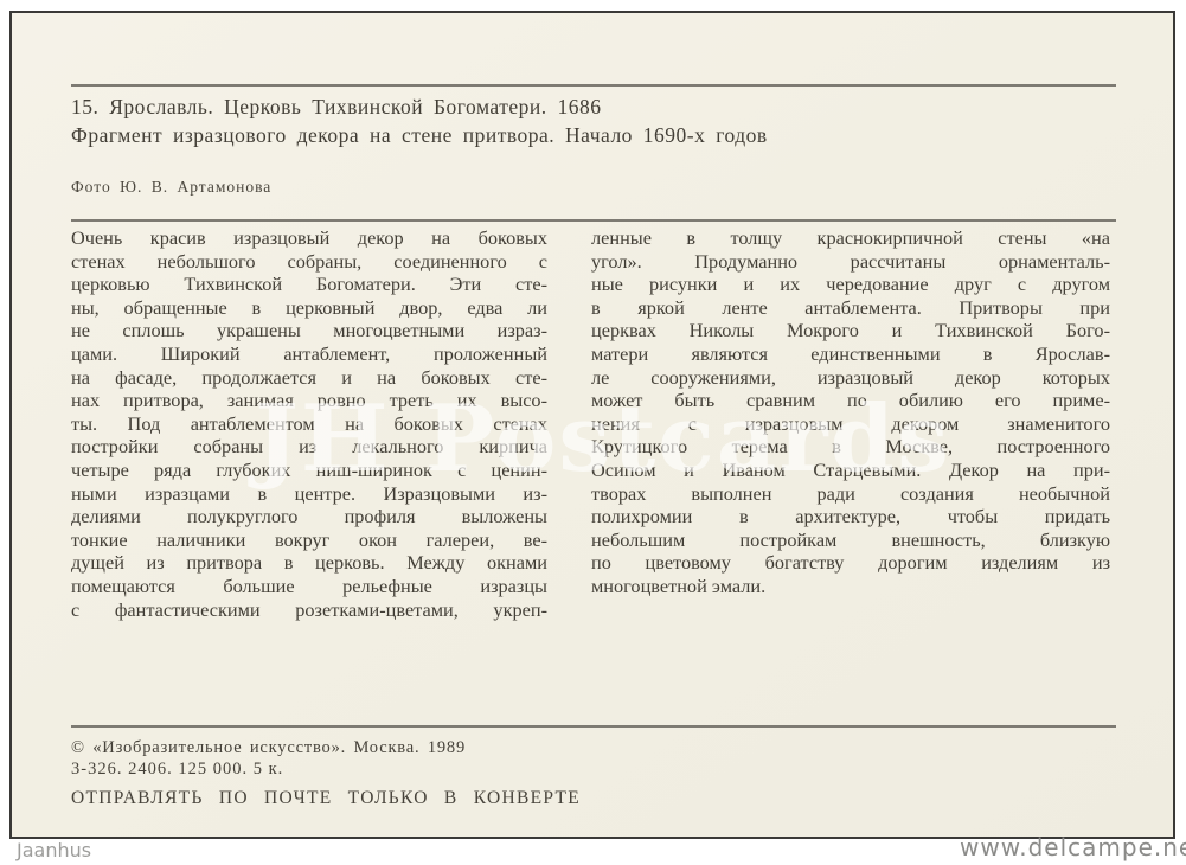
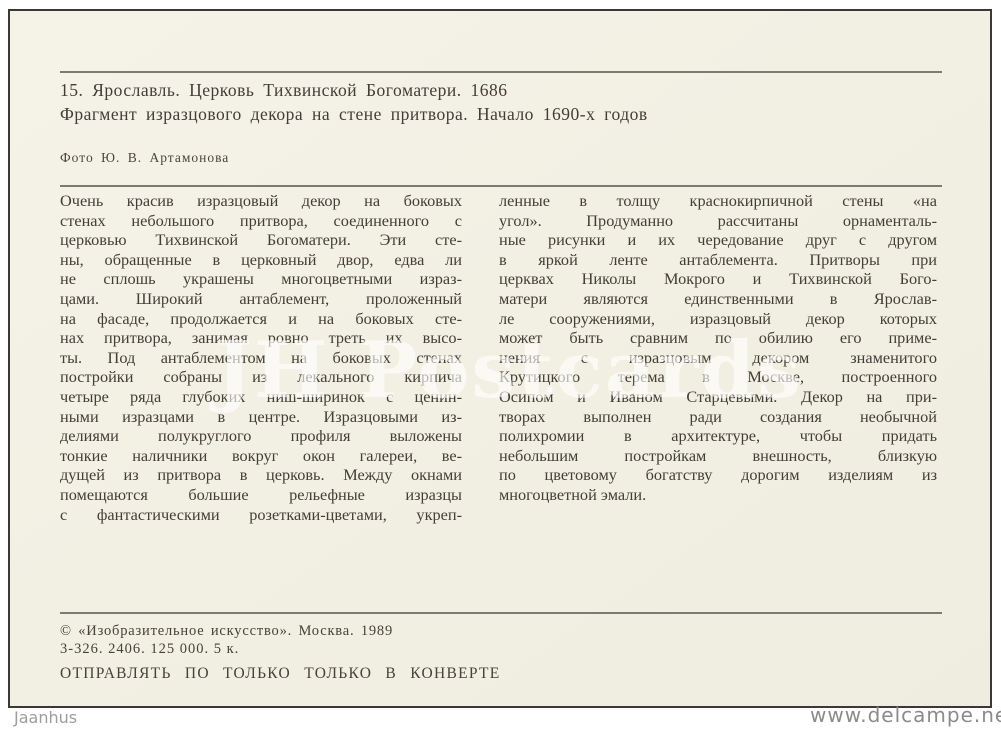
  15. Ярославль. Церковь Тихвинской Богоматери. 1686
  Фрагмент изразцового декора на стене притвора. Начало 1690-х годов
  Фото Ю. В. Артамонова
  Очень красив изразцовый декор на боковых
- стенах небольшого собраны, соединенного с
+ стенах небольшого притвора, соединенного с
  церковью Тихвинской Богоматери. Эти сте-
  ны, обращенные в церковный двор, едва ли
  не сплошь украшены многоцветными израз-
  цами. Широкий антаблемент, проложенный
  на фасаде, продолжается и на боковых сте-
  нах притвора, занимая ровно треть их высо-
  ты. Под антаблементом на боковых стенах
  постройки собраны из лекального кирпича
  четыре ряда глубоких ниш-ширинок с ценин-
  ными изразцами в центре. Изразцовыми из-
  делиями полукруглого профиля выложены
  тонкие наличники вокруг окон галереи, ве-
  дущей из притвора в церковь. Между окнами
  помещаются большие рельефные изразцы
  с фантастическими розетками-цветами, укреп-
  ленные в толщу краснокирпичной стены «на
  угол». Продуманно рассчитаны орнаменталь-
  ные рисунки и их чередование друг с другом
  в яркой ленте антаблемента. Притворы при
  церквах Николы Мокрого и Тихвинской Бого-
  матери являются единственными в Ярослав-
  ле сооружениями, изразцовый декор которых
  может быть сравним по обилию его приме-
  нения с изразцовым декором знаменитого
  Крутицкого терема в Москве, построенного
  Осипом и Иваном Старцевыми. Декор на при-
  творах выполнен ради создания необычной
  полихромии в архитектуре, чтобы придать
  небольшим постройкам внешность, близкую
  по цветовому богатству дорогим изделиям из
  многоцветной эмали.
  © «Изобразительное искусство». Москва. 1989
  3-326. 2406. 125 000. 5 к.
- ОТПРАВЛЯТЬ ПО ПОЧТЕ ТОЛЬКО В КОНВЕРТЕ
+ ОТПРАВЛЯТЬ ПО ТОЛЬКО ТОЛЬКО В КОНВЕРТЕ
  JH Postcards
  Jaanhus
  www.delcampe.n
